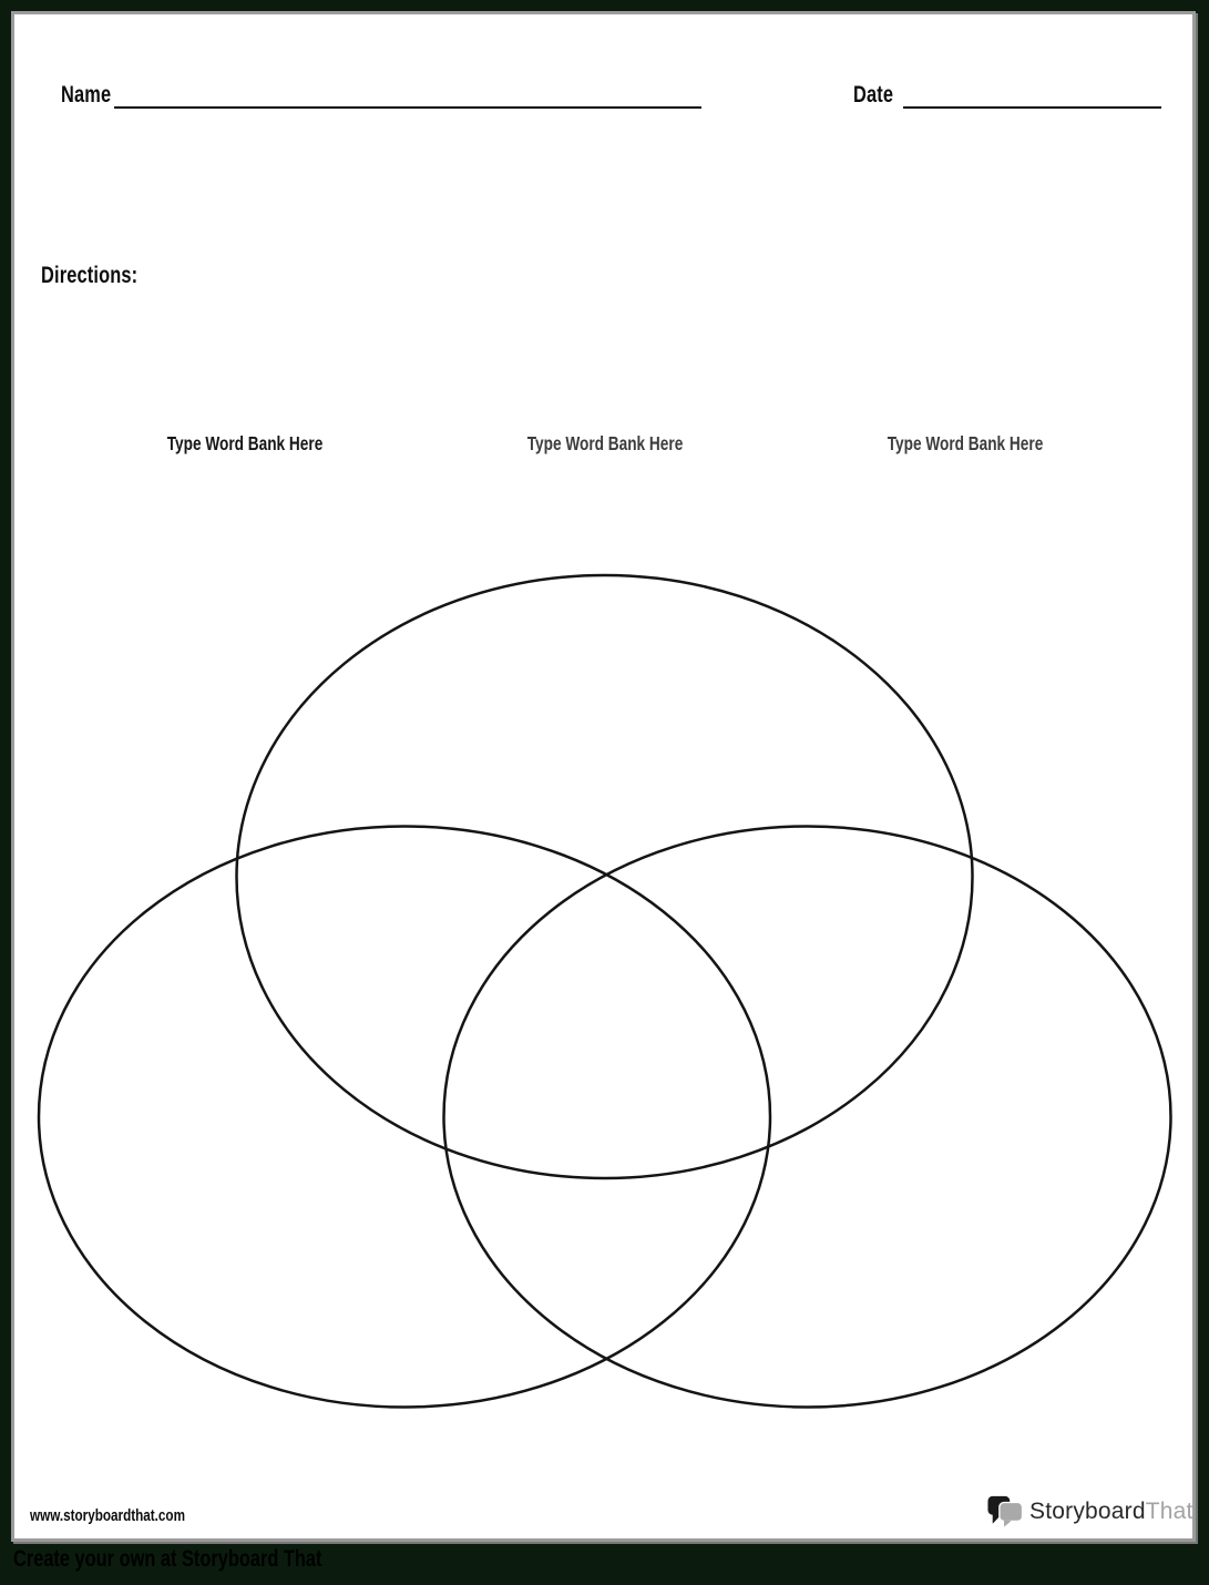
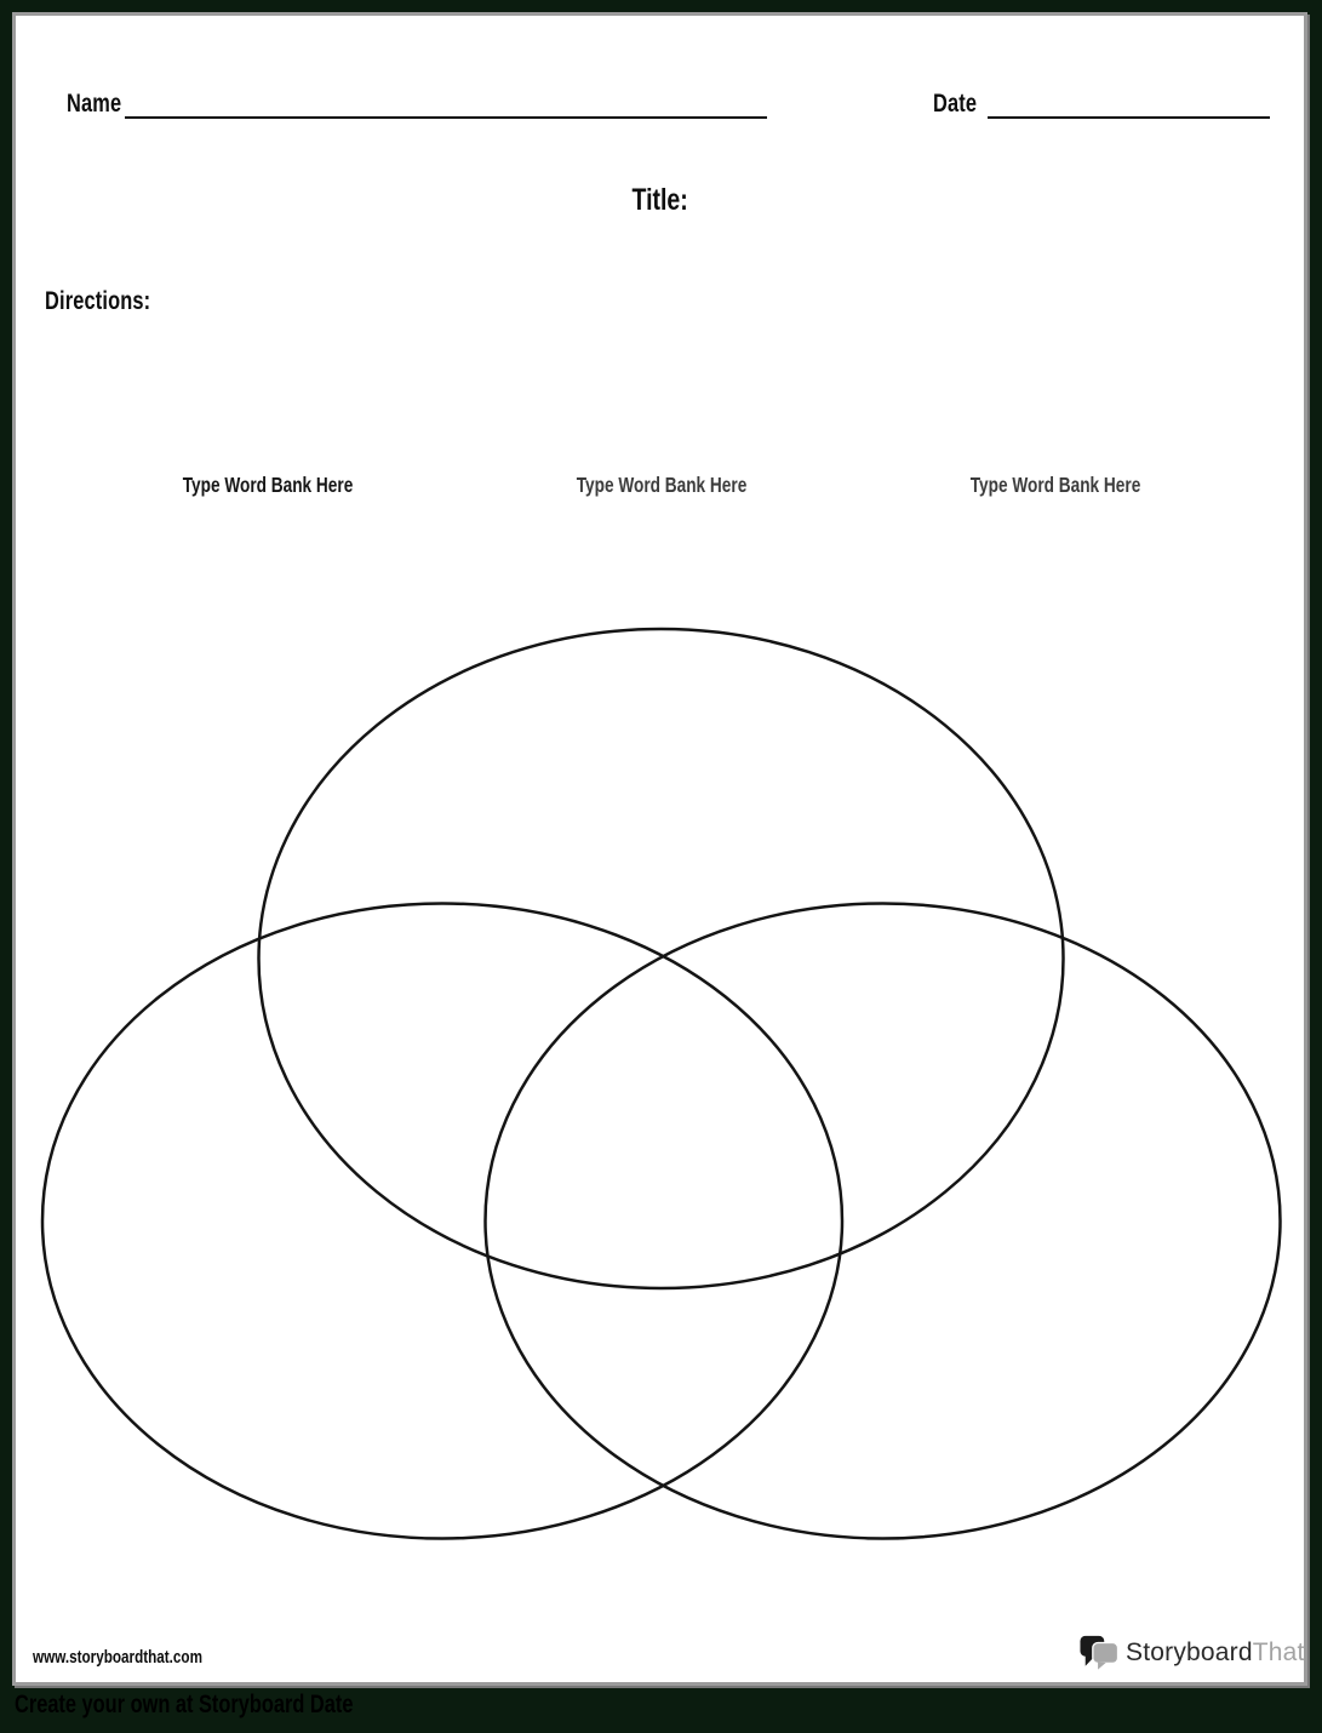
  Name
  Date
+ Title:
  Directions:
  Type Word Bank Here
  Type Word Bank Here
  Type Word Bank Here
  www.storyboardthat.com
  StoryboardThat
- Create your own at Storyboard That
+ Create your own at Storyboard Date
